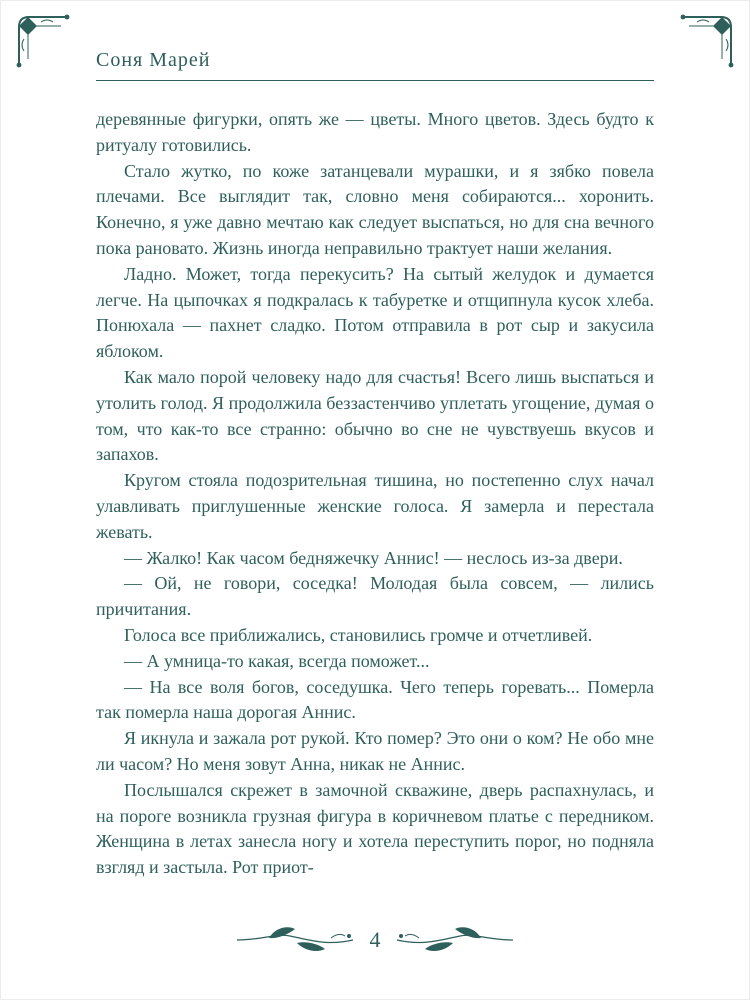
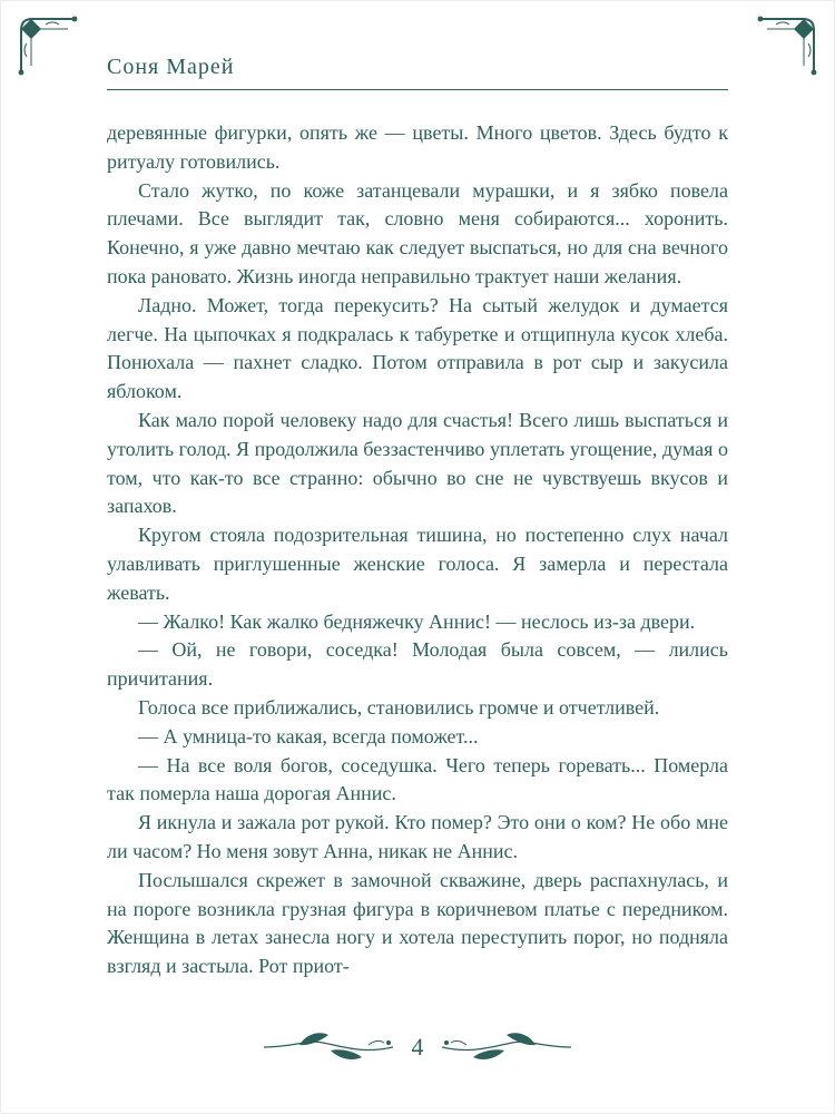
  Соня Марей
  деревянные фигурки, опять же — цветы. Много цветов. Здесь будто к ритуалу готовились.
  Стало жутко, по коже затанцевали мурашки, и я зябко повела плечами. Все выглядит так, словно меня собираются... хоронить. Конечно, я уже давно мечтаю как следует выспаться, но для сна вечного пока рановато. Жизнь иногда неправильно трактует наши желания.
  Ладно. Может, тогда перекусить? На сытый желудок и думается легче. На цыпочках я подкралась к табуретке и отщипнула кусок хлеба. Понюхала — пахнет сладко. Потом отправила в рот сыр и закусила яблоком.
  Как мало порой человеку надо для счастья! Всего лишь выспаться и утолить голод. Я продолжила беззастенчиво уплетать угощение, думая о том, что как-то все странно: обычно во сне не чувствуешь вкусов и запахов.
  Кругом стояла подозрительная тишина, но постепенно слух начал улавливать приглушенные женские голоса. Я замерла и перестала жевать.
- — Жалко! Как часом бедняжечку Аннис! — неслось из-за двери.
+ — Жалко! Как жалко бедняжечку Аннис! — неслось из-за двери.
  — Ой, не говори, соседка! Молодая была совсем, — лились причитания.
  Голоса все приближались, становились громче и отчетливей.
  — А умница-то какая, всегда поможет...
  — На все воля богов, соседушка. Чего теперь горевать... Померла так померла наша дорогая Аннис.
  Я икнула и зажала рот рукой. Кто помер? Это они о ком? Не обо мне ли часом? Но меня зовут Анна, никак не Аннис.
  Послышался скрежет в замочной скважине, дверь распахнулась, и на пороге возникла грузная фигура в коричневом платье с передником. Женщина в летах занесла ногу и хотела переступить порог, но подняла взгляд и застыла. Рот приот-
  4
